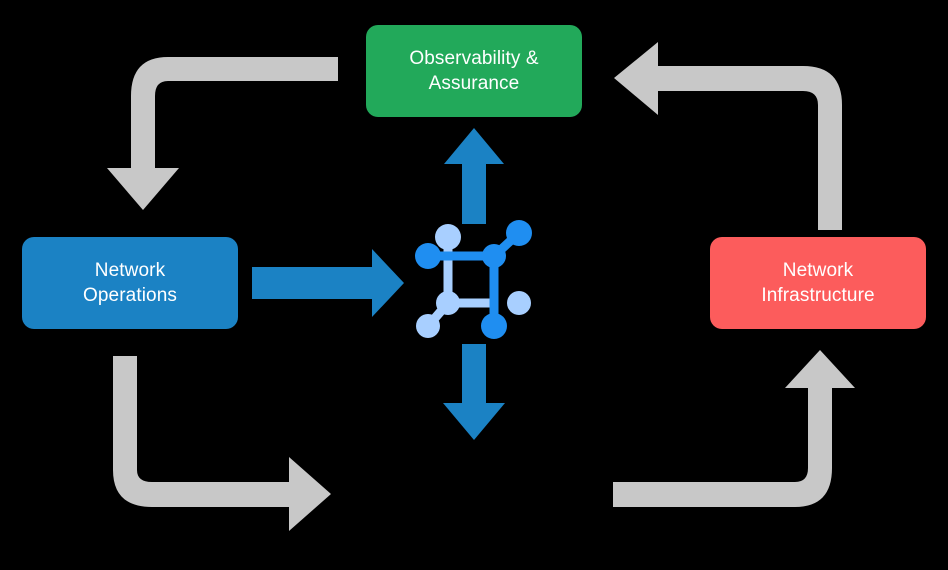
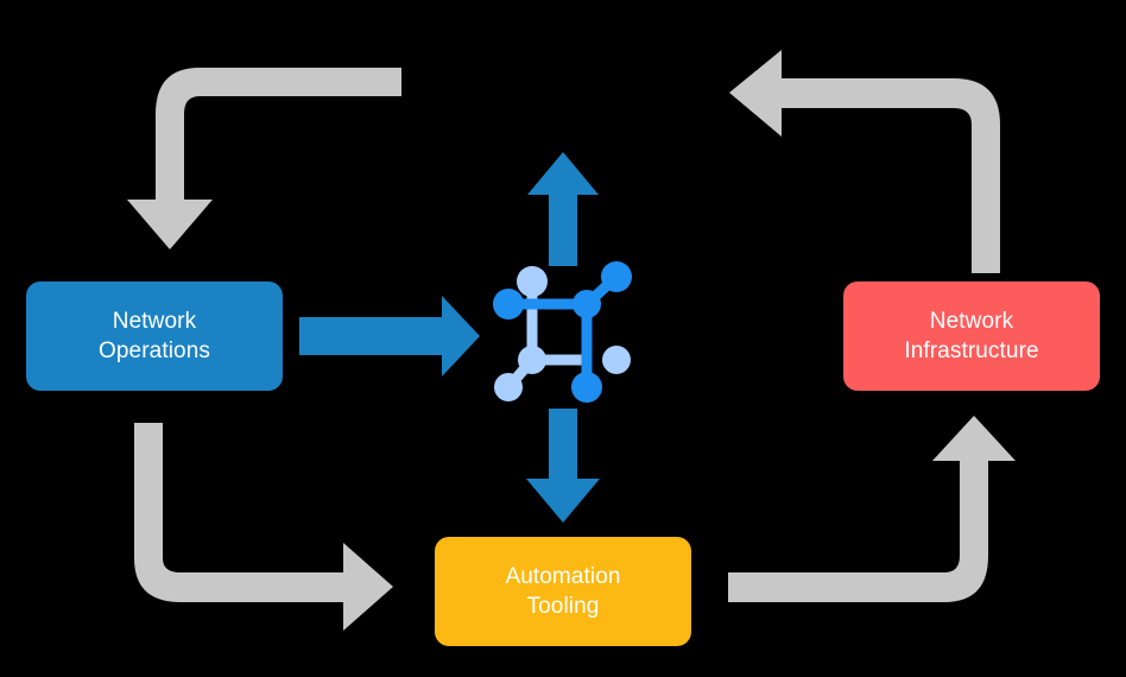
- Observability &
- Assurance
  Network
  Operations
  Network
  Infrastructure
+ Automation
+ Tooling
